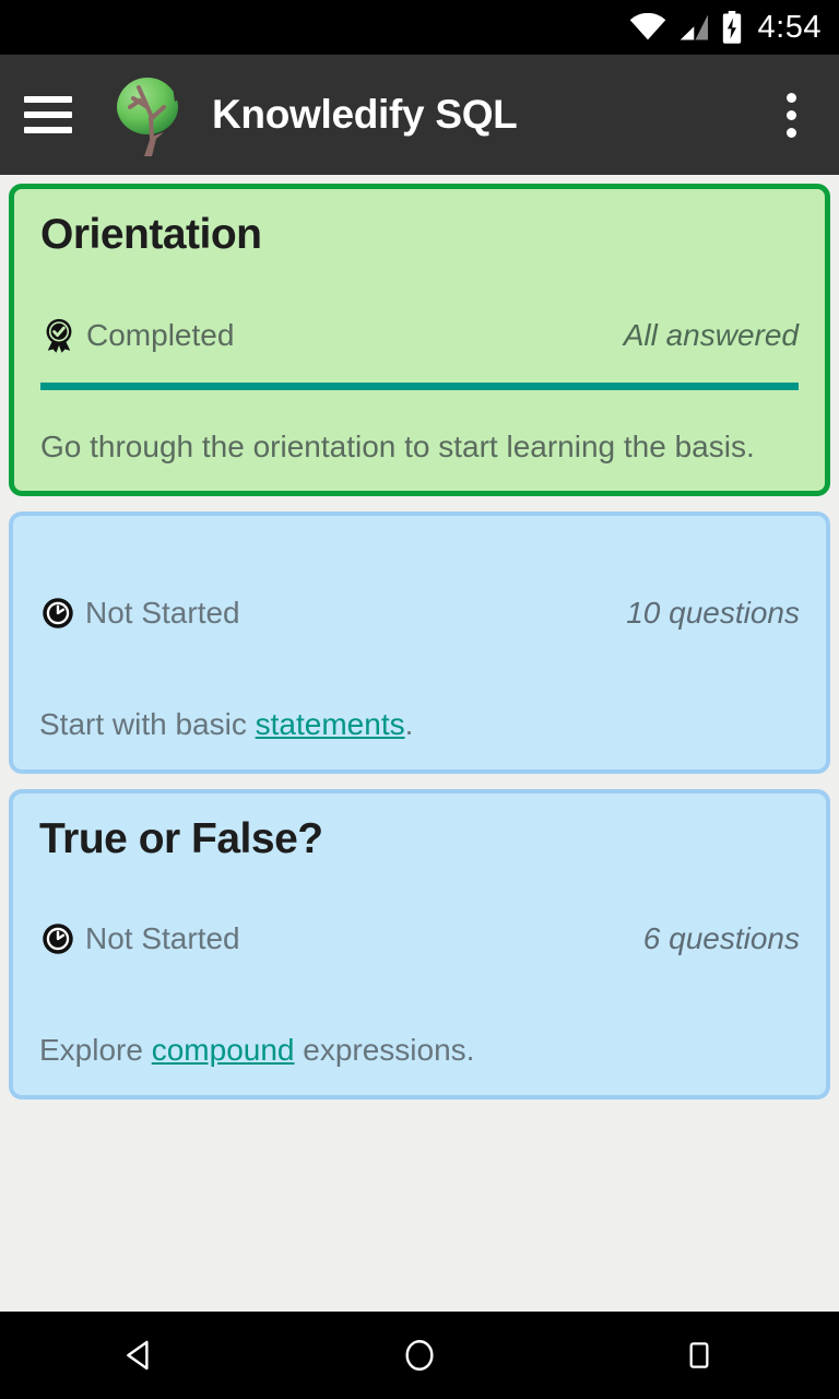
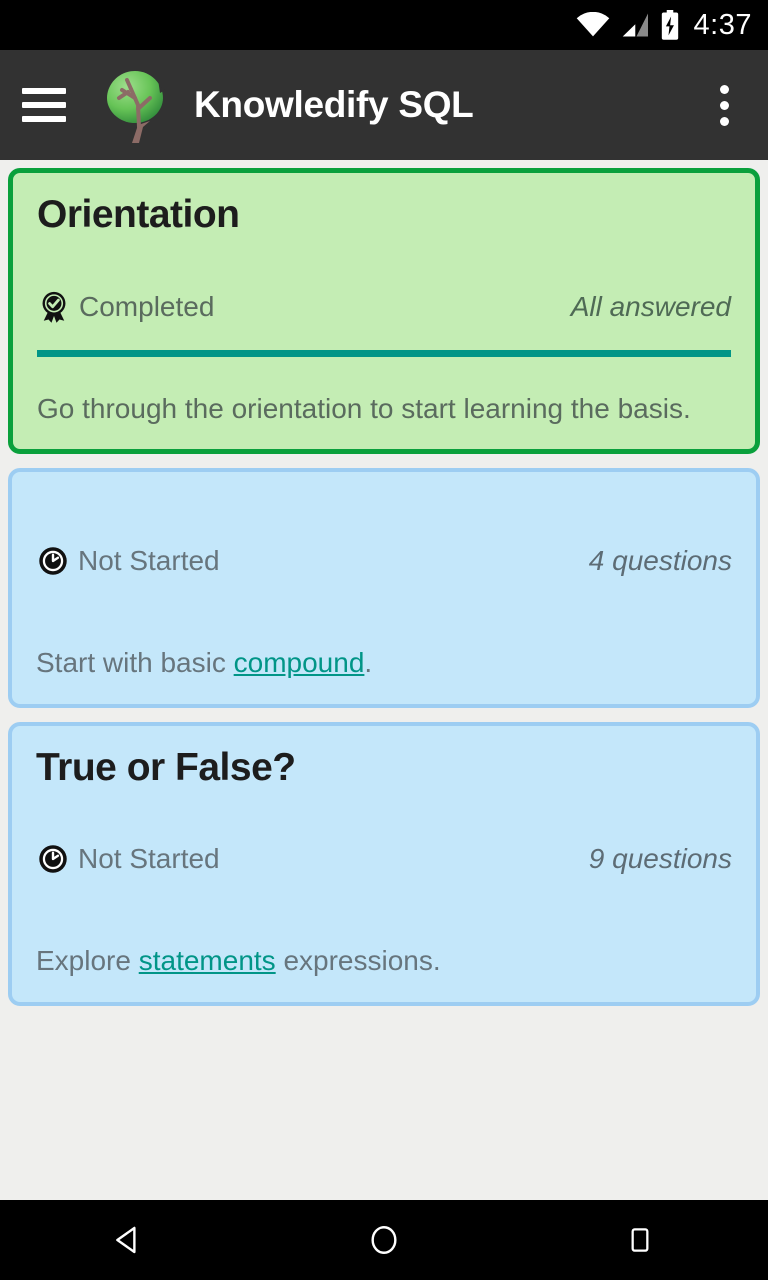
- 4:54
+ 4:37
  Knowledify SQL
  Orientation
  Completed
  All answered
  Go through the orientation to start learning the basis.
  Not Started
- 10 questions
+ 4 questions
- Start with basic statements.
+ Start with basic compound.
  True or False?
  Not Started
- 6 questions
+ 9 questions
- Explore compound expressions.
+ Explore statements expressions.
